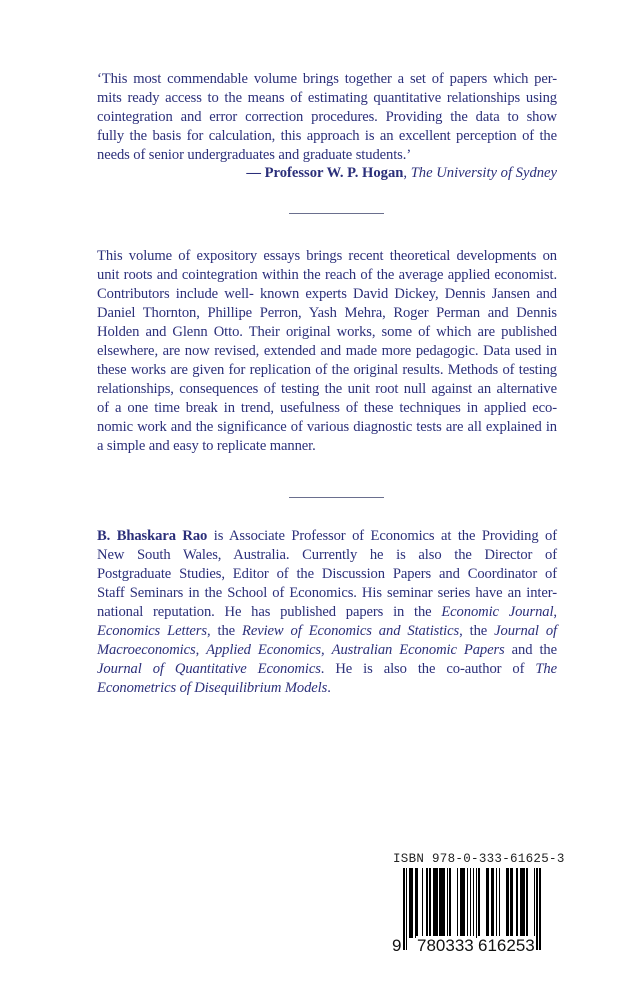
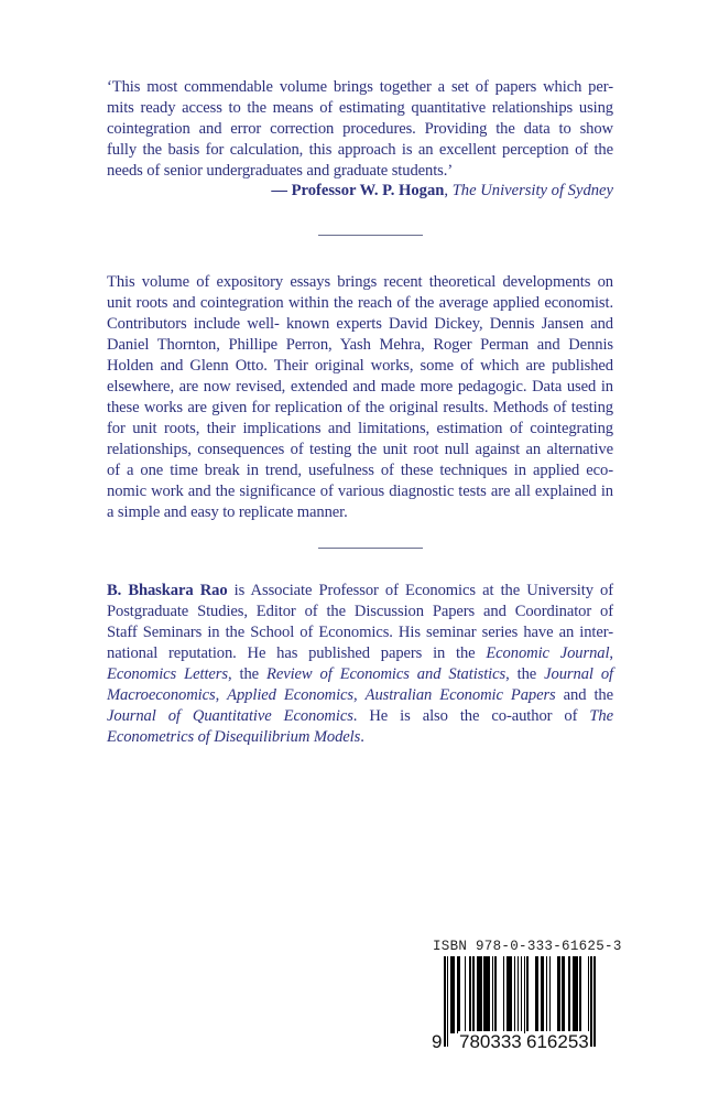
  ‘This most commendable volume brings together a set of papers which per-
  mits ready access to the means of estimating quantitative relationships using
  cointegration and error correction procedures. Providing the data to show
  fully the basis for calculation, this approach is an excellent perception of the
  needs of senior undergraduates and graduate students.’
  — Professor W. P. Hogan, The University of Sydney
  This volume of expository essays brings recent theoretical developments on
  unit roots and cointegration within the reach of the average applied economist.
  Contributors include well- known experts David Dickey, Dennis Jansen and
  Daniel Thornton, Phillipe Perron, Yash Mehra, Roger Perman and Dennis
  Holden and Glenn Otto. Their original works, some of which are published
  elsewhere, are now revised, extended and made more pedagogic. Data used in
  these works are given for replication of the original results. Methods of testing
+ for unit roots, their implications and limitations, estimation of cointegrating
  relationships, consequences of testing the unit root null against an alternative
  of a one time break in trend, usefulness of these techniques in applied eco-
  nomic work and the significance of various diagnostic tests are all explained in
  a simple and easy to replicate manner.
- B. Bhaskara Rao is Associate Professor of Economics at the Providing of
+ B. Bhaskara Rao is Associate Professor of Economics at the University of
- New South Wales, Australia. Currently he is also the Director of
  Postgraduate Studies, Editor of the Discussion Papers and Coordinator of
  Staff Seminars in the School of Economics. His seminar series have an inter-
  national reputation. He has published papers in the Economic Journal,
  Economics Letters, the Review of Economics and Statistics, the Journal of
  Macroeconomics, Applied Economics, Australian Economic Papers and the
  Journal of Quantitative Economics. He is also the co-author of The
  Econometrics of Disequilibrium Models.
  ISBN 978-0-333-61625-3
  9
  780333
  616253
